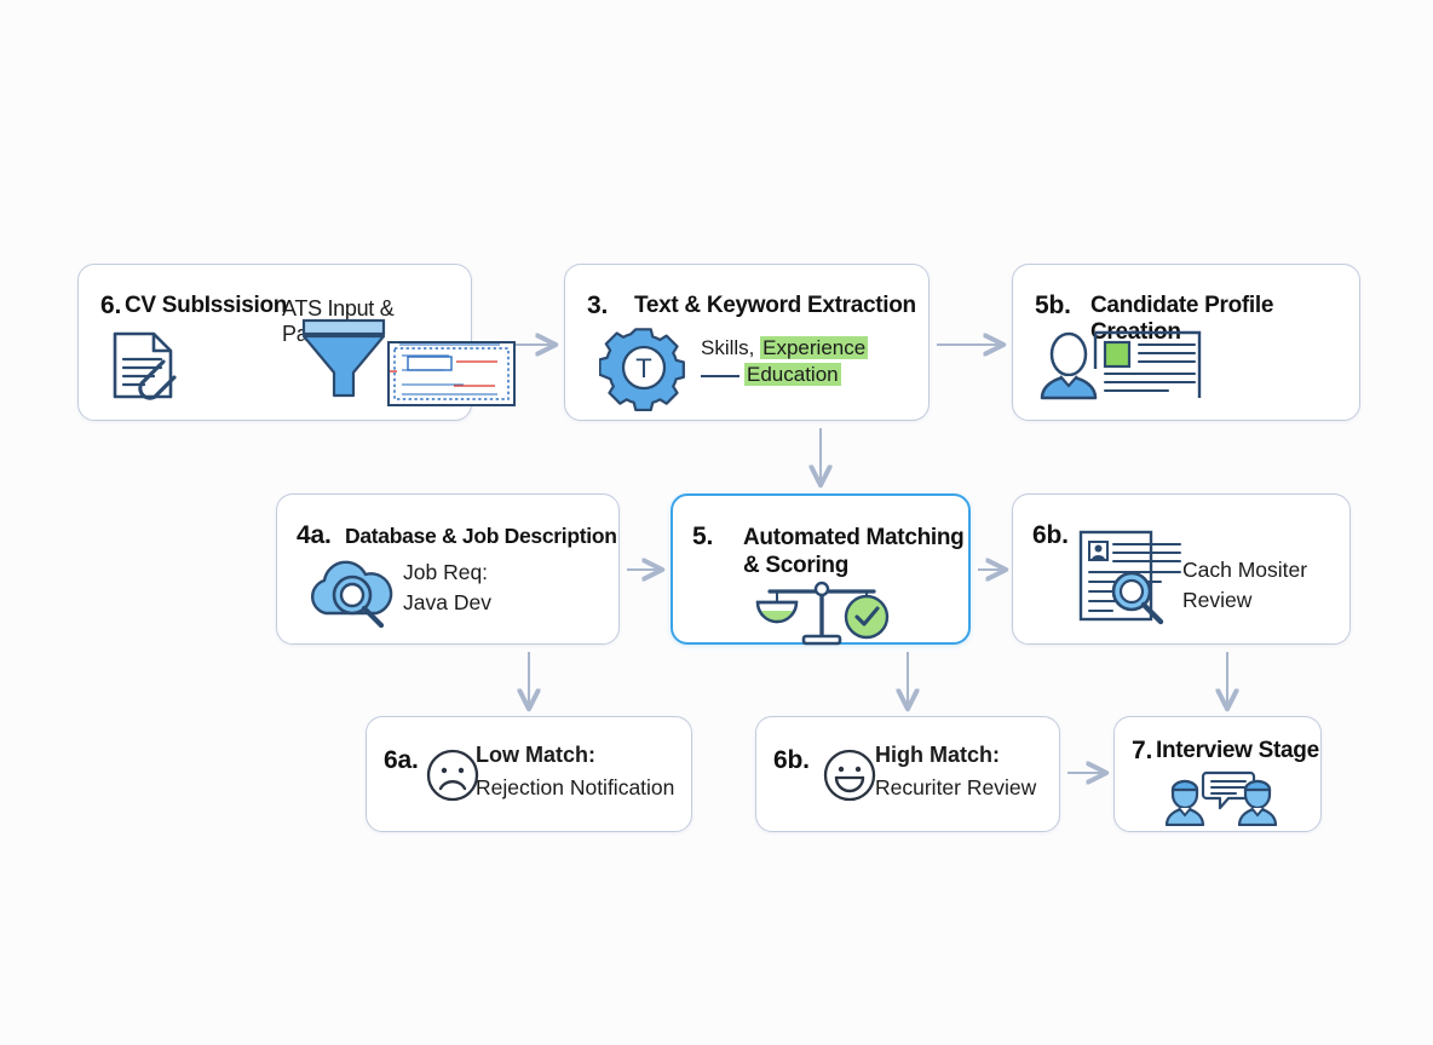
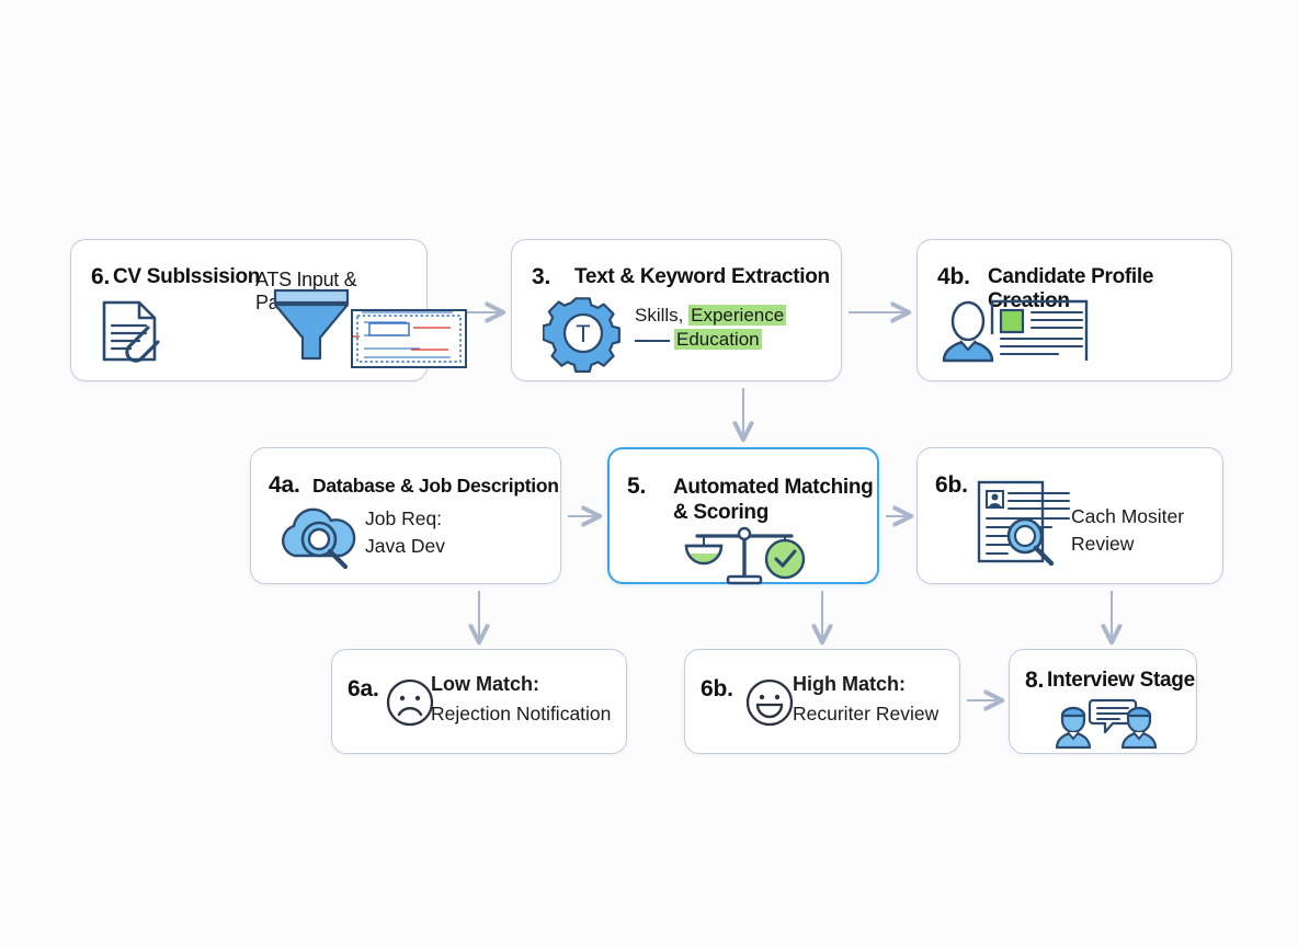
  6.
  CV SubIssision
  3.
  Text & Keyword Extraction
  T
  Skills, Experience
  Education
- 5b.
+ 4b.
  4a.
  Database & Job Description
  Job Req:
  Java Dev
  5.
  Automated Matching
  & Scoring
  6b.
  Cach Mositer
  Review
  6a.
  Low Match:
  Rejection Notification
  6b.
  High Match:
  Recuriter Review
- 7.
+ 8.
  Interview Stage
